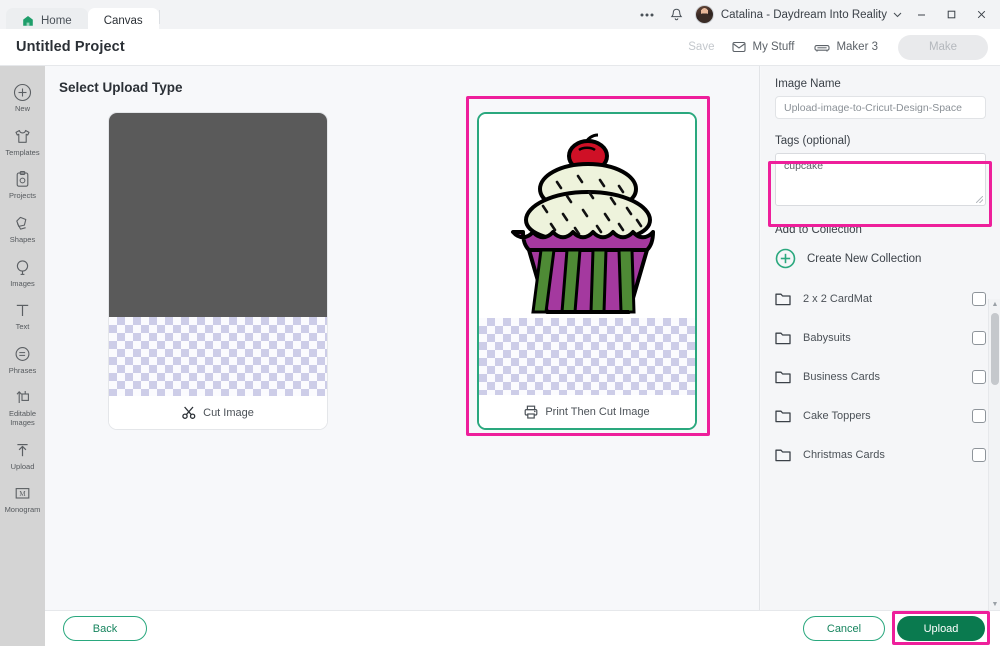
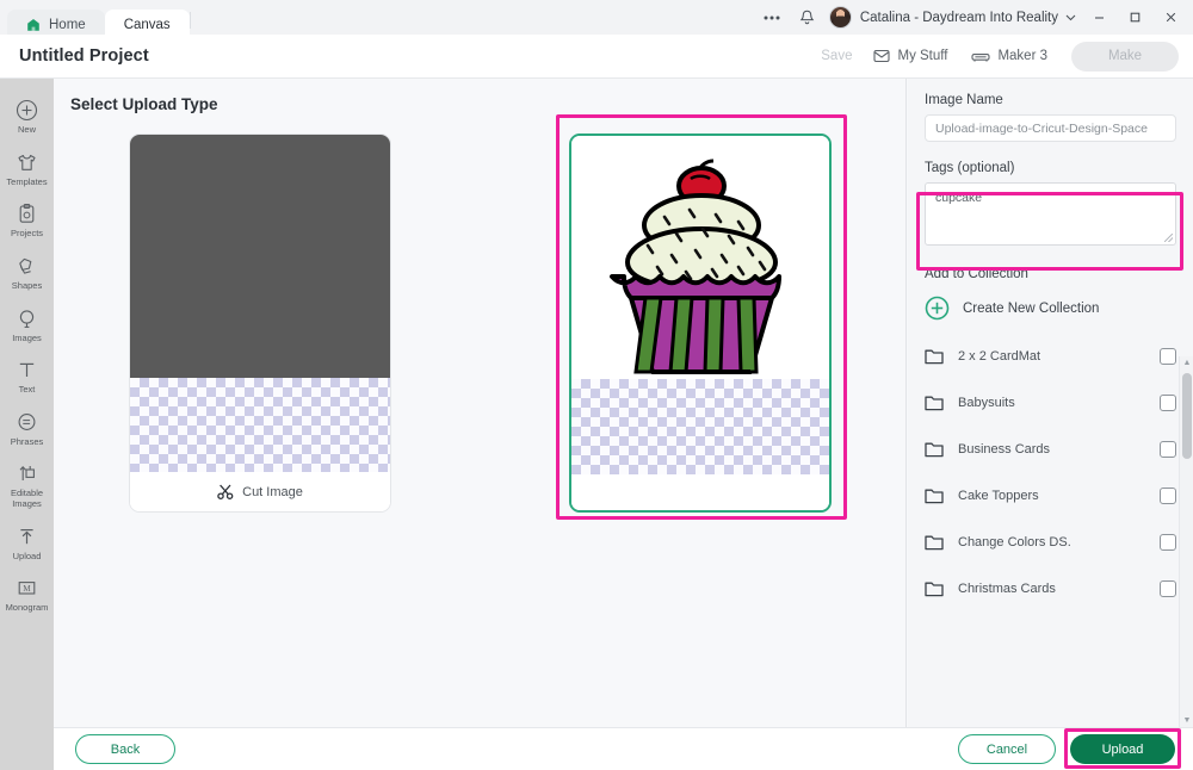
  Home
  Canvas
  Catalina - Daydream Into Reality
  Untitled Project
  Save
  My Stuff
  Maker 3
  Make
  New
  Templates
  Projects
  Shapes
  Images
  Text
  Phrases
  Editable Images
  Upload
  M
  Monogram
  Select Upload Type
  Cut Image
- Print Then Cut Image
  Image Name
  Upload-image-to-Cricut-Design-Space
  Tags (optional)
  cupcake
  Add to Collection
  Create New Collection
  2 x 2 CardMat
  Babysuits
  Business Cards
  Cake Toppers
+ Change Colors DS.
  Christmas Cards
  Back
  Cancel
  Upload
